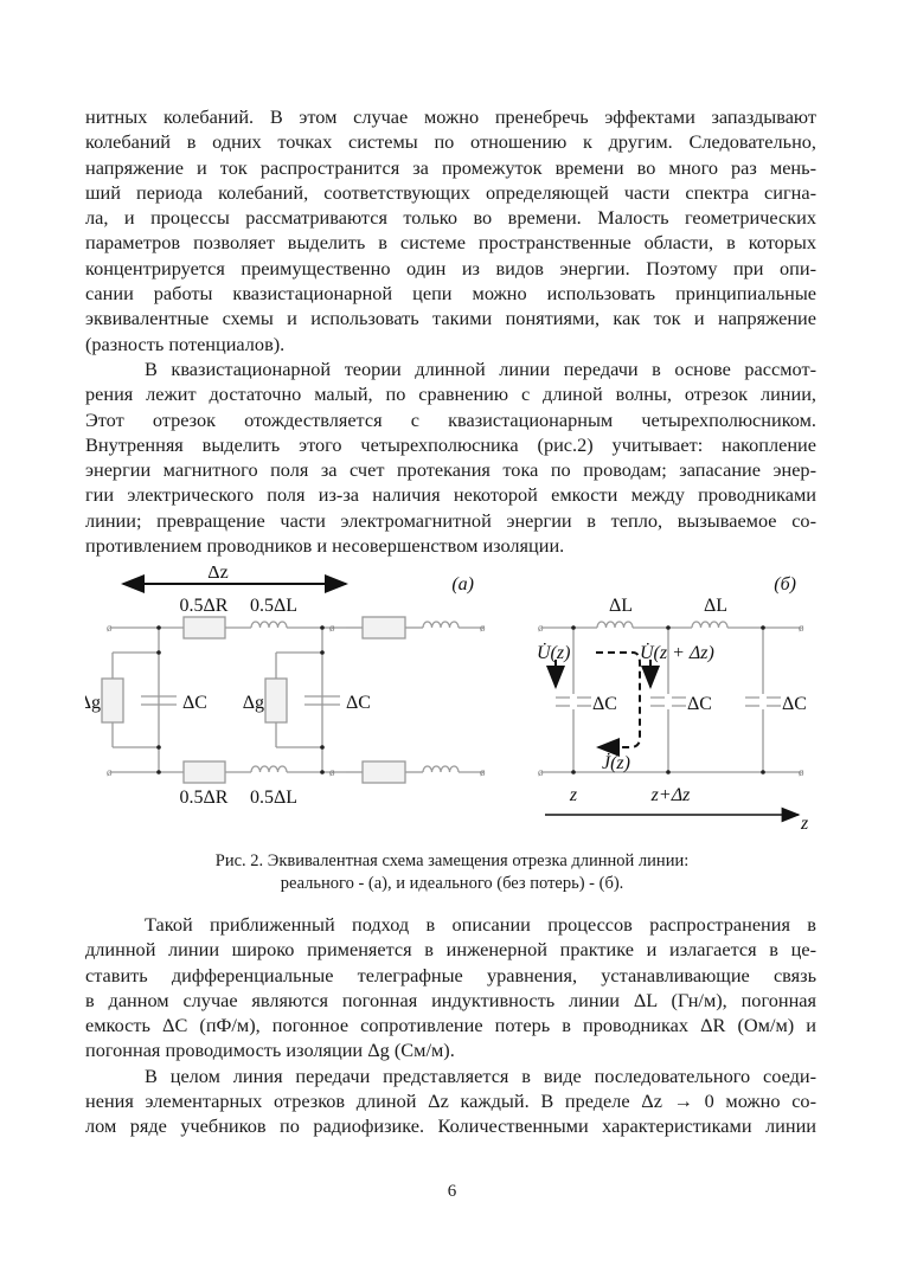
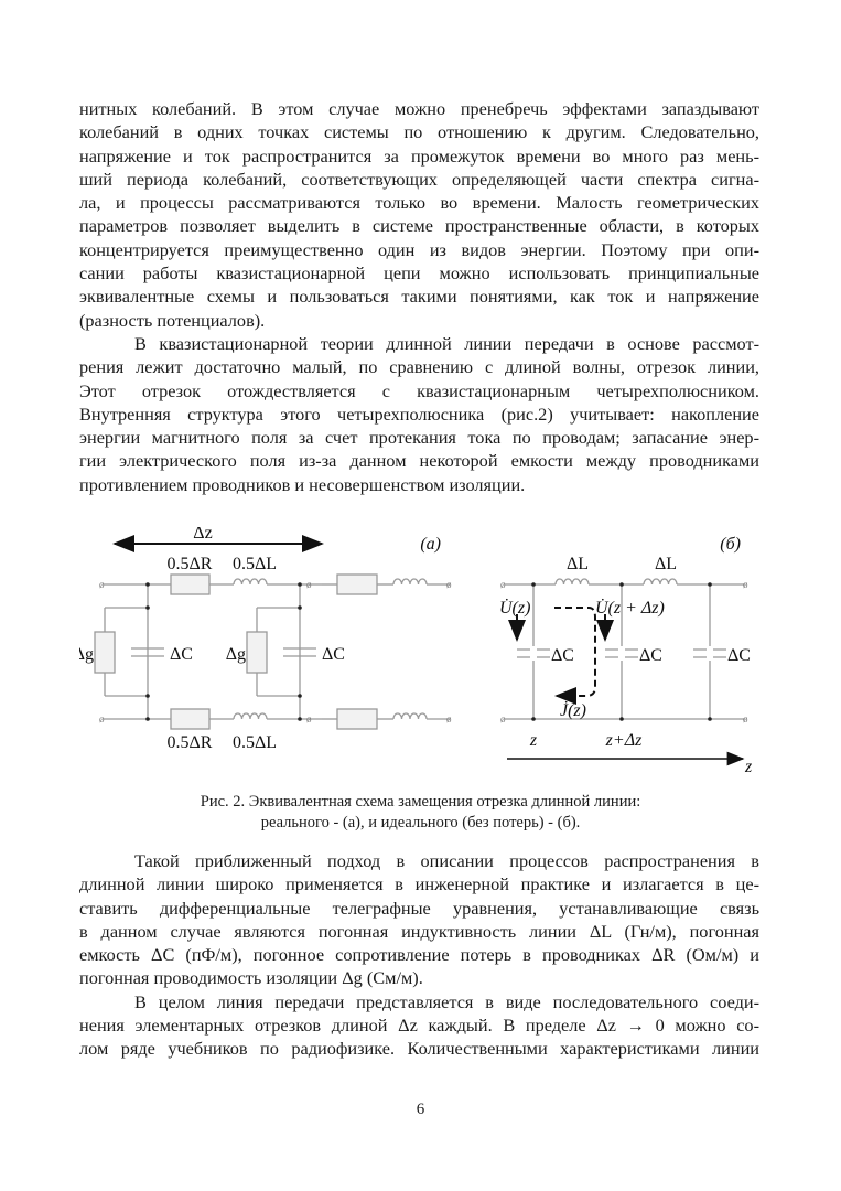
  нитных колебаний. В этом случае можно пренебречь эффектами запаздывают
  колебаний в одних точках системы по отношению к другим. Следовательно,
  напряжение и ток распространится за промежуток времени во много раз мень-
  ший периода колебаний, соответствующих определяющей части спектра сигна-
  ла, и процессы рассматриваются только во времени. Малость геометрических
  параметров позволяет выделить в системе пространственные области, в которых
  концентрируется преимущественно один из видов энергии. Поэтому при опи-
  сании работы квазистационарной цепи можно использовать принципиальные
- эквивалентные схемы и использовать такими понятиями, как ток и напряжение
+ эквивалентные схемы и пользоваться такими понятиями, как ток и напряжение
  (разность потенциалов).
  В квазистационарной теории длинной линии передачи в основе рассмот-
  рения лежит достаточно малый, по сравнению с длиной волны, отрезок линии,
  Этот отрезок отождествляется с квазистационарным четырехполюсником.
- Внутренняя выделить этого четырехполюсника (рис.2) учитывает: накопление
+ Внутренняя структура этого четырехполюсника (рис.2) учитывает: накопление
  энергии магнитного поля за счет протекания тока по проводам; запасание энер-
- гии электрического поля из-за наличия некоторой емкости между проводниками
+ гии электрического поля из-за данном некоторой емкости между проводниками
- линии; превращение части электромагнитной энергии в тепло, вызываемое со-
  противлением проводников и несовершенством изоляции.
  ø
  ø
  ø
  ø
  ø
  ø
  Δz
  (а)
  0.5ΔR
  0.5ΔL
  0.5ΔR
  0.5ΔL
  Δg
  ΔC
  Δg
  ΔC
  ø
  ø
  ø
  ø
  (б)
  ΔL
  ΔL
  U̇(z)
  U̇(z + Δz)
  ΔC
  ΔC
  ΔC
  J̇(z)
  z
  z+Δz
  z
  Рис. 2. Эквивалентная схема замещения отрезка длинной линии:
  реального - (а), и идеального (без потерь) - (б).
  Такой приближенный подход в описании процессов распространения в
  длинной линии широко применяется в инженерной практике и излагается в це-
  ставить дифференциальные телеграфные уравнения, устанавливающие связь
  в данном случае являются погонная индуктивность линии ΔL (Гн/м), погонная
  емкость ΔC (пФ/м), погонное сопротивление потерь в проводниках ΔR (Ом/м) и
  погонная проводимость изоляции Δg (См/м).
  В целом линия передачи представляется в виде последовательного соеди-
  нения элементарных отрезков длиной Δz каждый. В пределе Δz → 0 можно со-
  лом ряде учебников по радиофизике. Количественными характеристиками линии
  6
